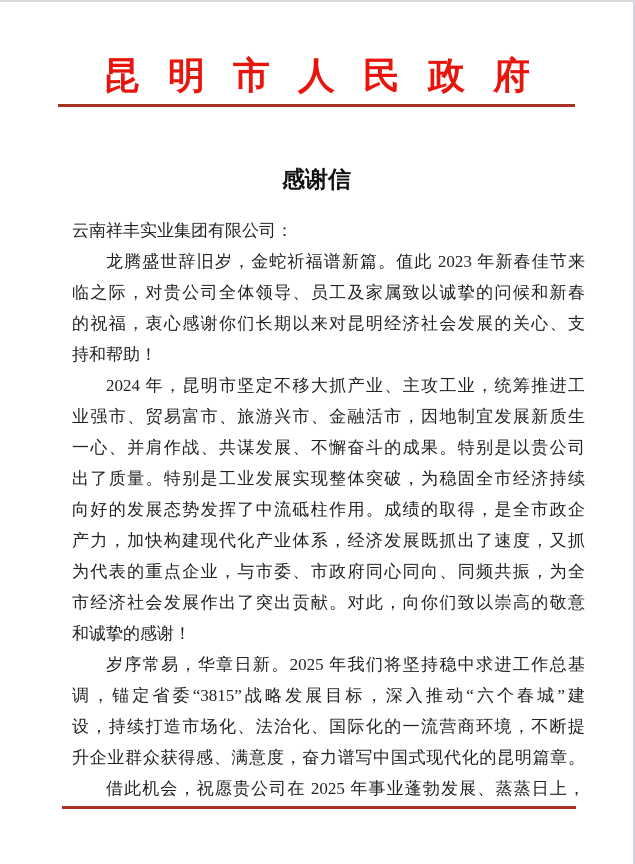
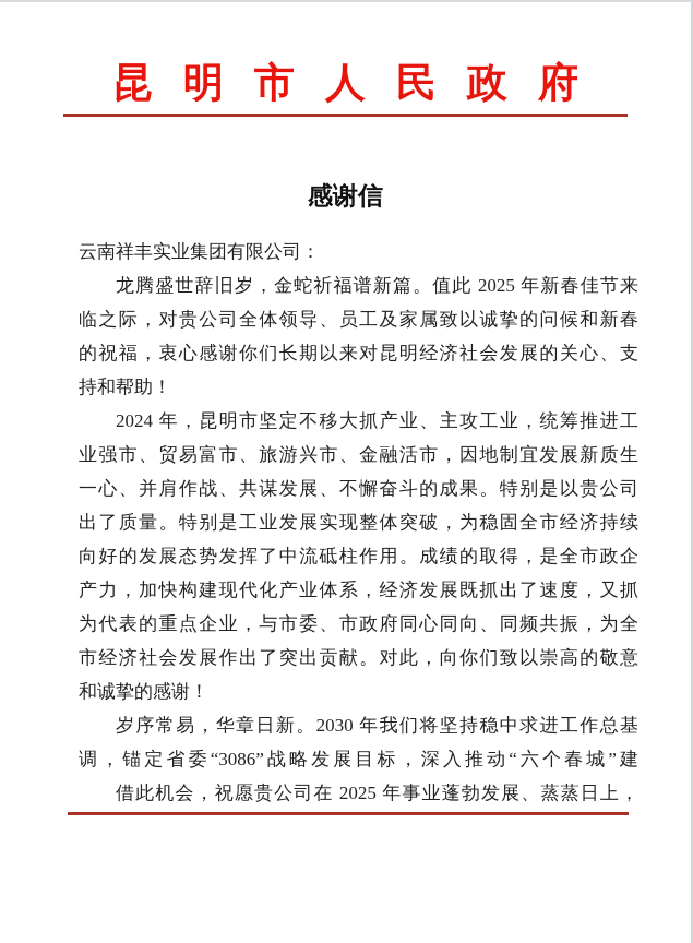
  昆明市人民政府
  感谢信
  云南祥丰实业集团有限公司：
- 龙腾盛世辞旧岁，金蛇祈福谱新篇。值此 2023 年新春佳节来
+ 龙腾盛世辞旧岁，金蛇祈福谱新篇。值此 2025 年新春佳节来
  临之际，对贵公司全体领导、员工及家属致以诚挚的问候和新春
  的祝福，衷心感谢你们长期以来对昆明经济社会发展的关心、支
  持和帮助！
  2024 年，昆明市坚定不移大抓产业、主攻工业，统筹推进工
  业强市、贸易富市、旅游兴市、金融活市，因地制宜发展新质生
  一心、并肩作战、共谋发展、不懈奋斗的成果。特别是以贵公司
  出了质量。特别是工业发展实现整体突破，为稳固全市经济持续
  向好的发展态势发挥了中流砥柱作用。成绩的取得，是全市政企
  产力，加快构建现代化产业体系，经济发展既抓出了速度，又抓
  为代表的重点企业，与市委、市政府同心同向、同频共振，为全
  市经济社会发展作出了突出贡献。对此，向你们致以崇高的敬意
  和诚挚的感谢！
- 岁序常易，华章日新。2025 年我们将坚持稳中求进工作总基
+ 岁序常易，华章日新。2030 年我们将坚持稳中求进工作总基
- 调，锚定省委“3815”战略发展目标，深入推动“六个春城”建
+ 调，锚定省委“3086”战略发展目标，深入推动“六个春城”建
- 设，持续打造市场化、法治化、国际化的一流营商环境，不断提
- 升企业群众获得感、满意度，奋力谱写中国式现代化的昆明篇章。
  借此机会，祝愿贵公司在 2025 年事业蓬勃发展、蒸蒸日上，
